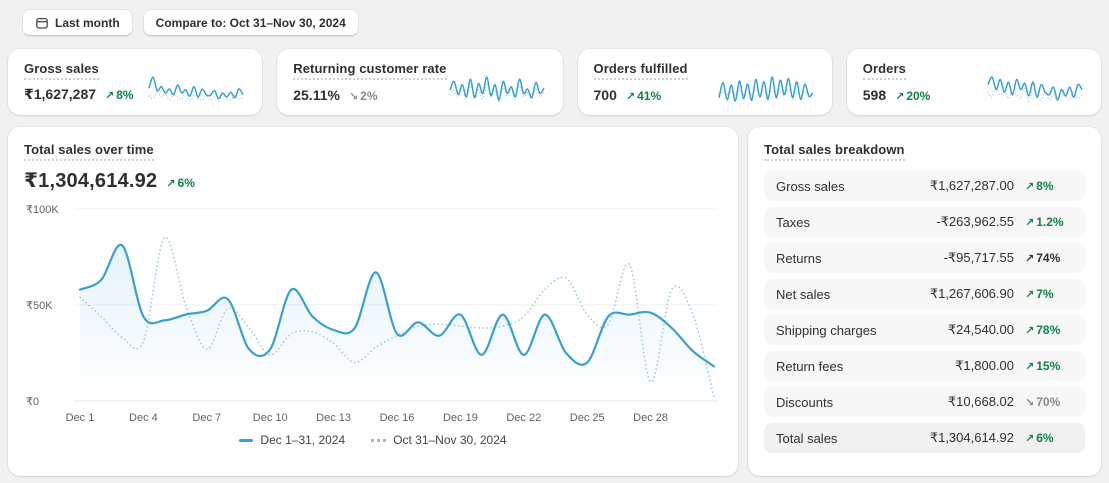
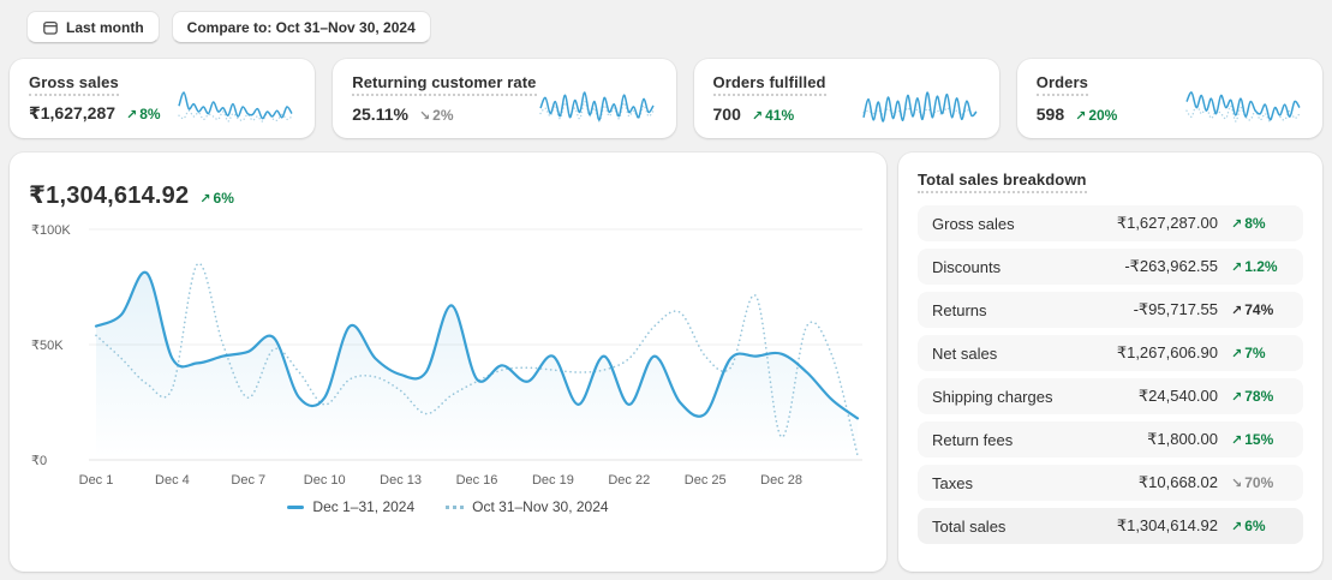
  Last month
  Compare to: Oct 31–Nov 30, 2024
  Gross sales
  ₹1,627,287
  ↗
  8%
  Returning customer rate
  25.11%
  ↘
  2%
  Orders fulfilled
  700
  ↗
  41%
  Orders
  598
  ↗
  20%
- Total sales over time
  ₹1,304,614.92
  ↗
  6%
  ₹100K
  ₹50K
  ₹0
  Dec 1
  Dec 4
  Dec 7
  Dec 10
  Dec 13
  Dec 16
  Dec 19
  Dec 22
  Dec 25
  Dec 28
  Dec 1–31, 2024
  Oct 31–Nov 30, 2024
  Total sales breakdown
  Gross sales
  ₹1,627,287.00
  ↗
  8%
- Taxes
+ Discounts
  -₹263,962.55
  ↗
  1.2%
  Returns
  -₹95,717.55
  ↗
  74%
  Net sales
  ₹1,267,606.90
  ↗
  7%
  Shipping charges
  ₹24,540.00
  ↗
  78%
  Return fees
  ₹1,800.00
  ↗
  15%
- Discounts
+ Taxes
  ₹10,668.02
  ↘
  70%
  Total sales
  ₹1,304,614.92
  ↗
  6%
